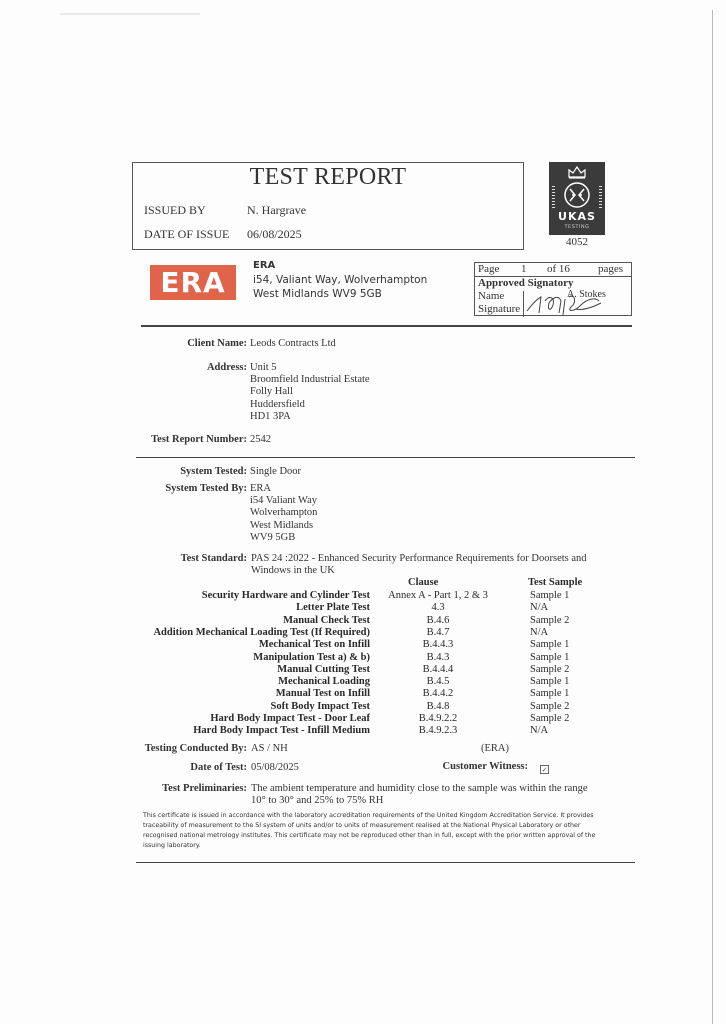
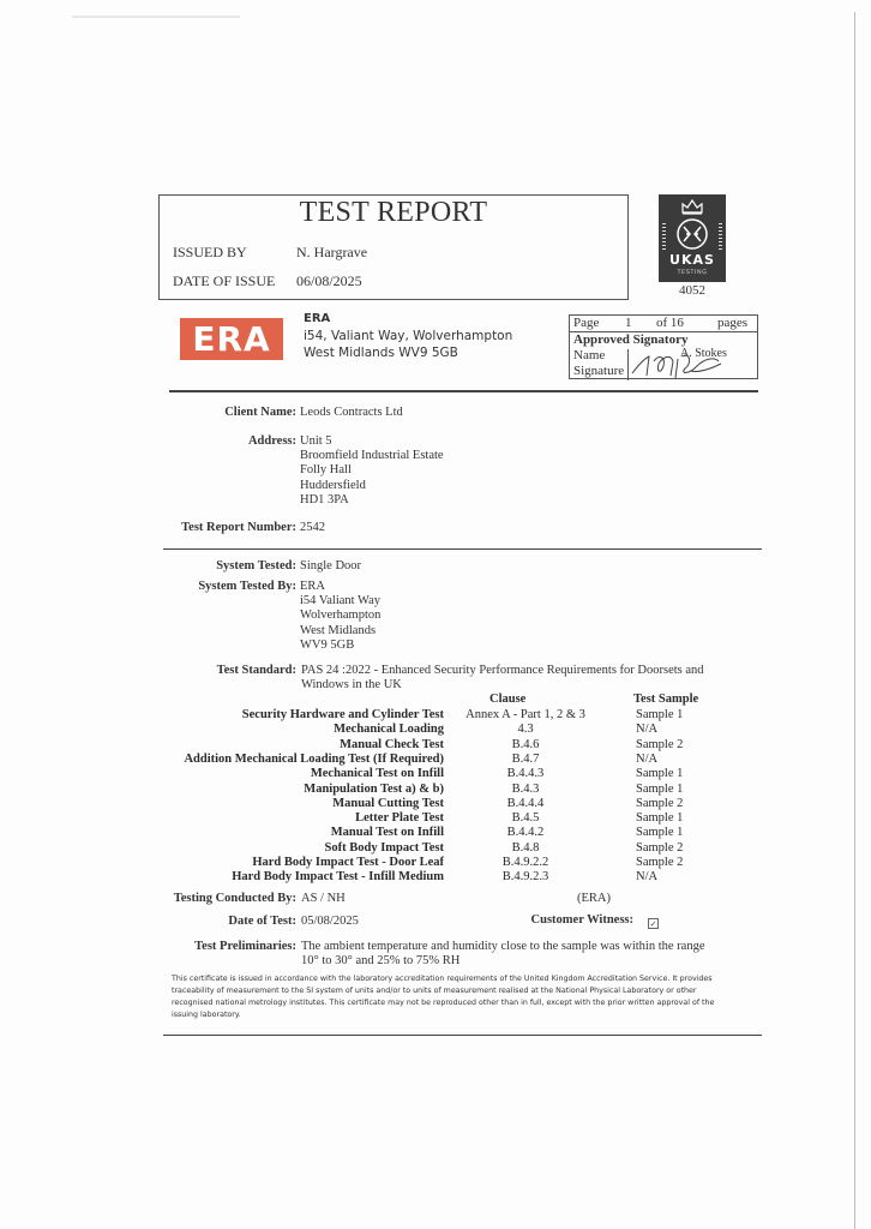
  TEST REPORT
  ISSUED BY
  N. Hargrave
  DATE OF ISSUE
  06/08/2025
  UKAS
  4052
  ERA
  ERA
  i54, Valiant Way, Wolverhampton
  West Midlands WV9 5GB
  Page
  1
  of 16
  pages
  Approved Signatory
  Name
  A. Stokes
  Signature
  Client Name:
  Leods Contracts Ltd
  Address:
  Unit 5
  Broomfield Industrial Estate
  Folly Hall
  Huddersfield
  HD1 3PA
  Test Report Number:
  2542
  System Tested:
  Single Door
  System Tested By:
  ERA
  i54 Valiant Way
  Wolverhampton
  West Midlands
  WV9 5GB
  Test Standard:
  PAS 24 :2022 - Enhanced Security Performance Requirements for Doorsets and
  Windows in the UK
  Clause
  Test Sample
  Security Hardware and Cylinder Test
  Annex A - Part 1, 2 & 3
  Sample 1
- Letter Plate Test
+ Mechanical Loading
  4.3
  N/A
  Manual Check Test
  B.4.6
  Sample 2
  Addition Mechanical Loading Test (If Required)
  B.4.7
  N/A
  Mechanical Test on Infill
  B.4.4.3
  Sample 1
  Manipulation Test a) & b)
  B.4.3
  Sample 1
  Manual Cutting Test
  B.4.4.4
  Sample 2
- Mechanical Loading
+ Letter Plate Test
  B.4.5
  Sample 1
  Manual Test on Infill
  B.4.4.2
  Sample 1
  Soft Body Impact Test
  B.4.8
  Sample 2
  Hard Body Impact Test - Door Leaf
  B.4.9.2.2
  Sample 2
  Hard Body Impact Test - Infill Medium
  B.4.9.2.3
  N/A
  Testing Conducted By:
  AS / NH
  (ERA)
  Date of Test:
  05/08/2025
  Customer Witness:
  ✓
  Test Preliminaries:
  The ambient temperature and humidity close to the sample was within the range
  10° to 30° and 25% to 75% RH
